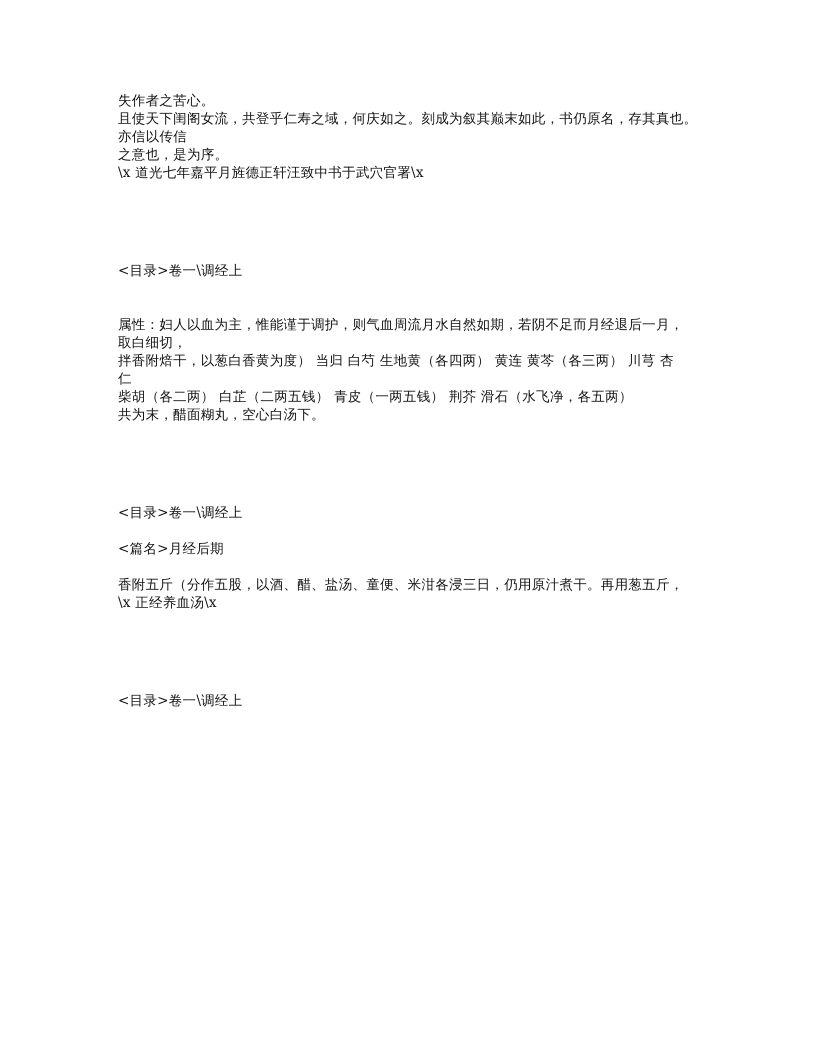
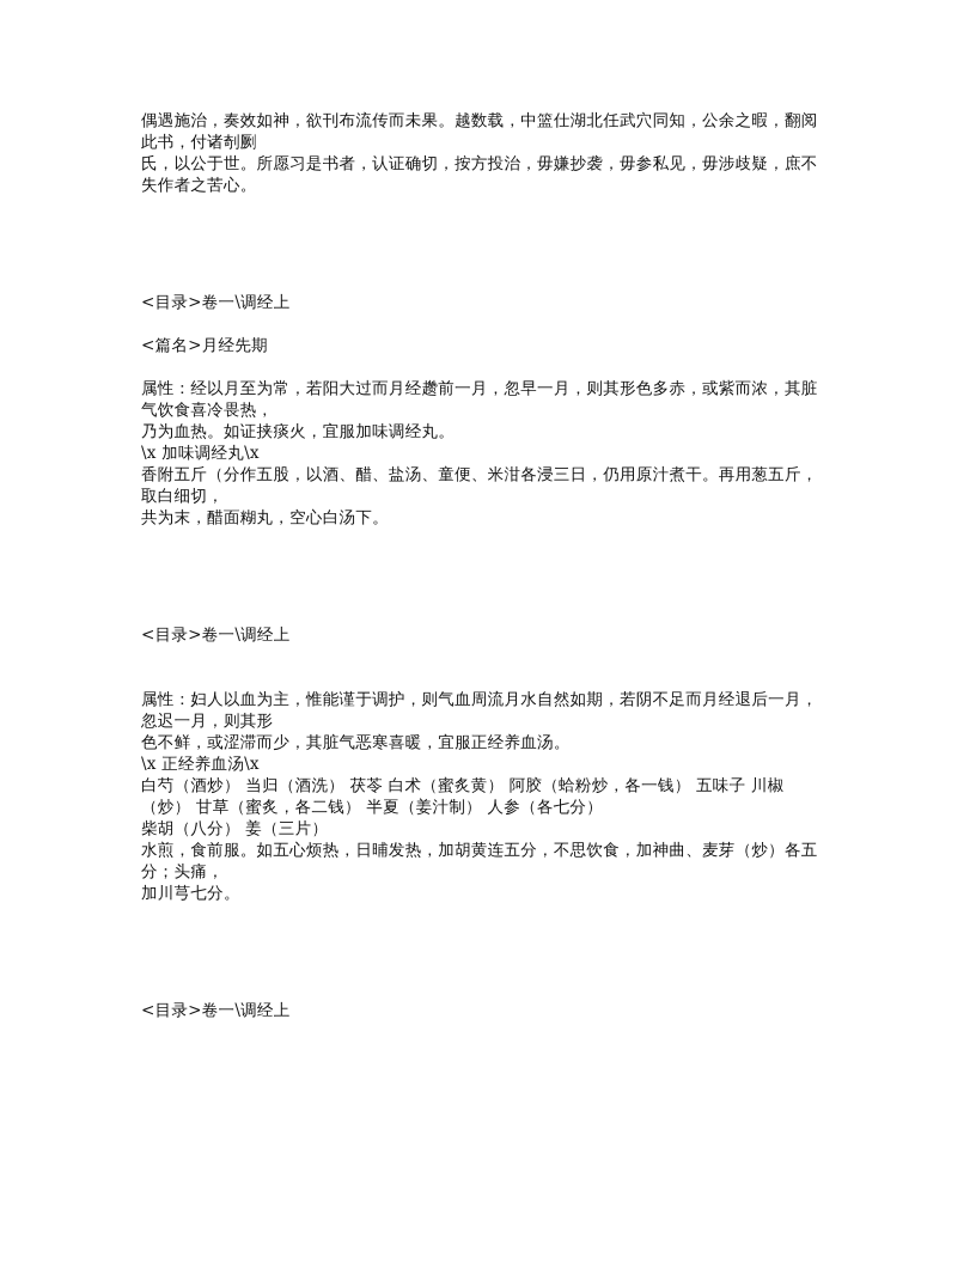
+ 偶遇施治，奏效如神，欲刊布流传而未果。越数载，中篮仕湖北任武穴同知，公余之暇，翻阅
+ 此书，付诸剞劂
+ 氏，以公于世。所愿习是书者，认证确切，按方投治，毋嫌抄袭，毋参私见，毋涉歧疑，庶不
  失作者之苦心。
- 且使天下闺阁女流，共登乎仁寿之域，何庆如之。刻成为叙其巅末如此，书仍原名，存其真也。
- 亦信以传信
- 之意也，是为序。
- \x 道光七年嘉平月旌德正轩汪致中书于武穴官署\x
  <目录>卷一\调经上
+ <篇名>月经先期
+ 属性：经以月至为常，若阳大过而月经趱前一月，忽早一月，则其形色多赤，或紫而浓，其脏
+ 气饮食喜冷畏热，
+ 乃为血热。如证挟痰火，宜服加味调经丸。
+ \x 加味调经丸\x
- 属性：妇人以血为主，惟能谨于调护，则气血周流月水自然如期，若阴不足而月经退后一月，
+ 香附五斤（分作五股，以酒、醋、盐汤、童便、米泔各浸三日，仍用原汁煮干。再用葱五斤，
  取白细切，
- 拌香附焙干，以葱白香黄为度） 当归 白芍 生地黄（各四两） 黄连 黄芩（各三两） 川芎 杏
- 仁
- 柴胡（各二两） 白芷（二两五钱） 青皮（一两五钱） 荆芥 滑石（水飞净，各五两）
  共为末，醋面糊丸，空心白汤下。
  <目录>卷一\调经上
- <篇名>月经后期
- 香附五斤（分作五股，以酒、醋、盐汤、童便、米泔各浸三日，仍用原汁煮干。再用葱五斤，
+ 属性：妇人以血为主，惟能谨于调护，则气血周流月水自然如期，若阴不足而月经退后一月，
+ 忽迟一月，则其形
+ 色不鲜，或涩滞而少，其脏气恶寒喜暖，宜服正经养血汤。
  \x 正经养血汤\x
+ 白芍（酒炒） 当归（酒洗） 茯苓 白术（蜜炙黄） 阿胶（蛤粉炒，各一钱） 五味子 川椒
+ （炒） 甘草（蜜炙，各二钱） 半夏（姜汁制） 人参（各七分）
+ 柴胡（八分） 姜（三片）
+ 水煎，食前服。如五心烦热，日晡发热，加胡黄连五分，不思饮食，加神曲、麦芽（炒）各五
+ 分；头痛，
+ 加川芎七分。
  <目录>卷一\调经上
